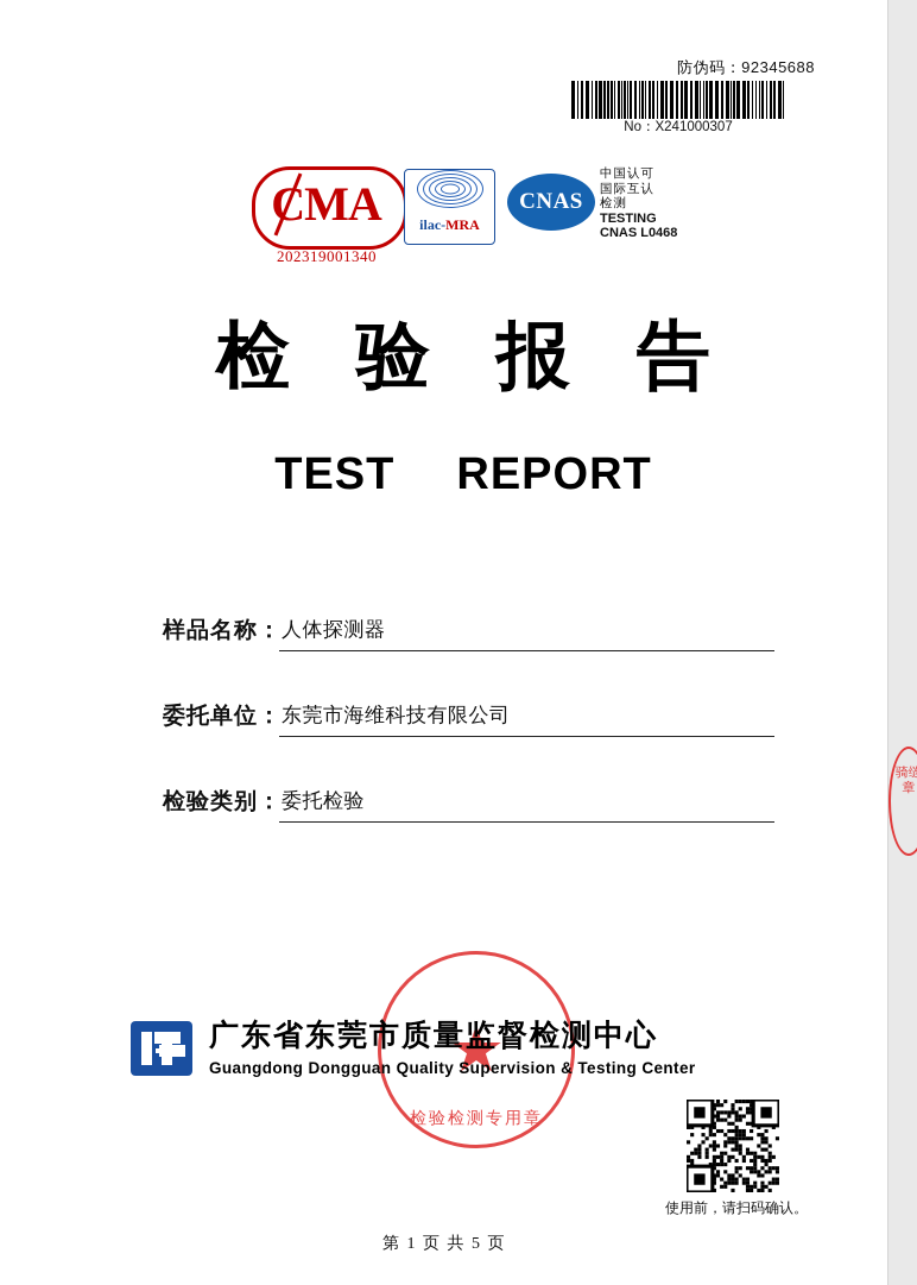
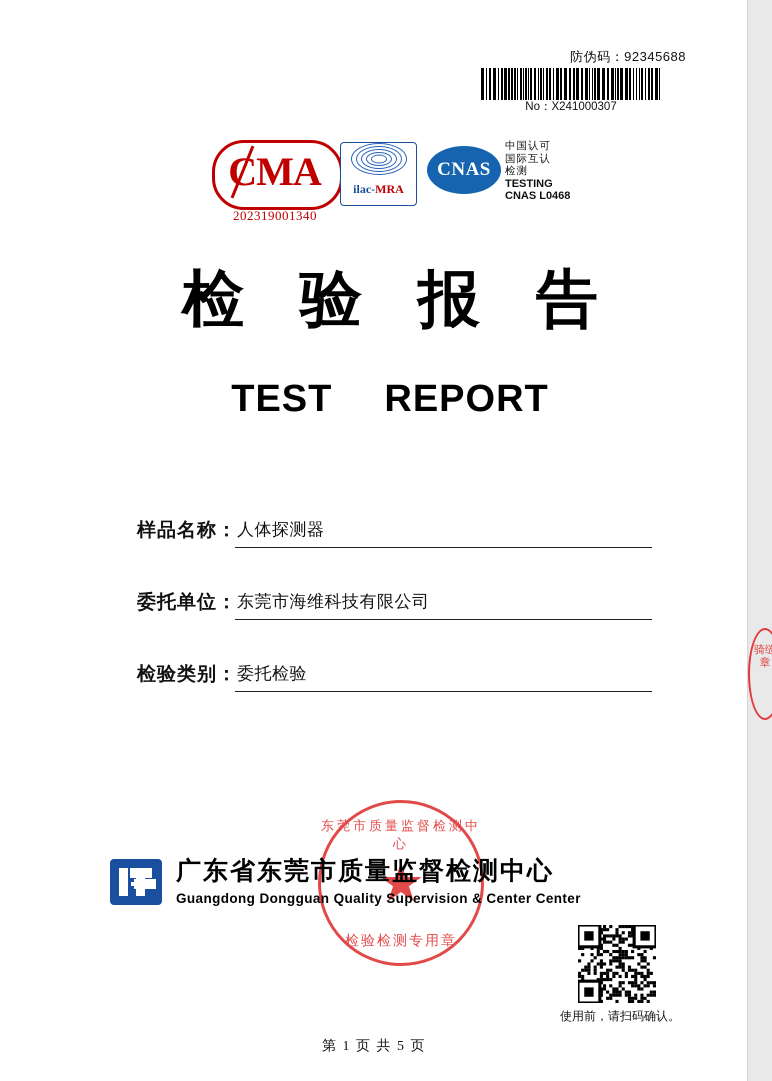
  防伪码：92345688
  No：X241000307
  202319001340
  ilac-MRA
  CNAS
  中国认可
  国际互认
  检测
  TESTING
  CNAS L0468
  检验报告
  TEST REPORT
  样品名称：
  人体探测器
  委托单位：
  东莞市海维科技有限公司
  检验类别：
  委托检验
+ 东莞市质量监督检测中心
  ★
  检验检测专用章
  广东省东莞市质量监督检测中心
- Guangdong Dongguan Quality Supervision & Testing Center
+ Guangdong Dongguan Quality Supervision & Center Center
  使用前，请扫码确认。
  第 1 页 共 5 页
  骑缝章
